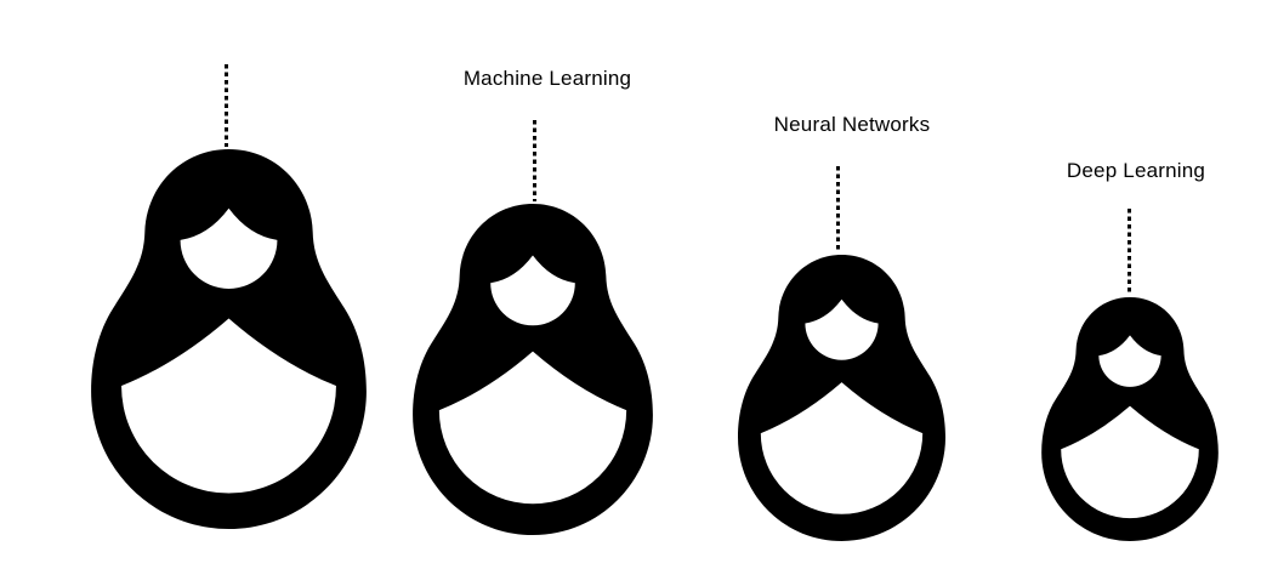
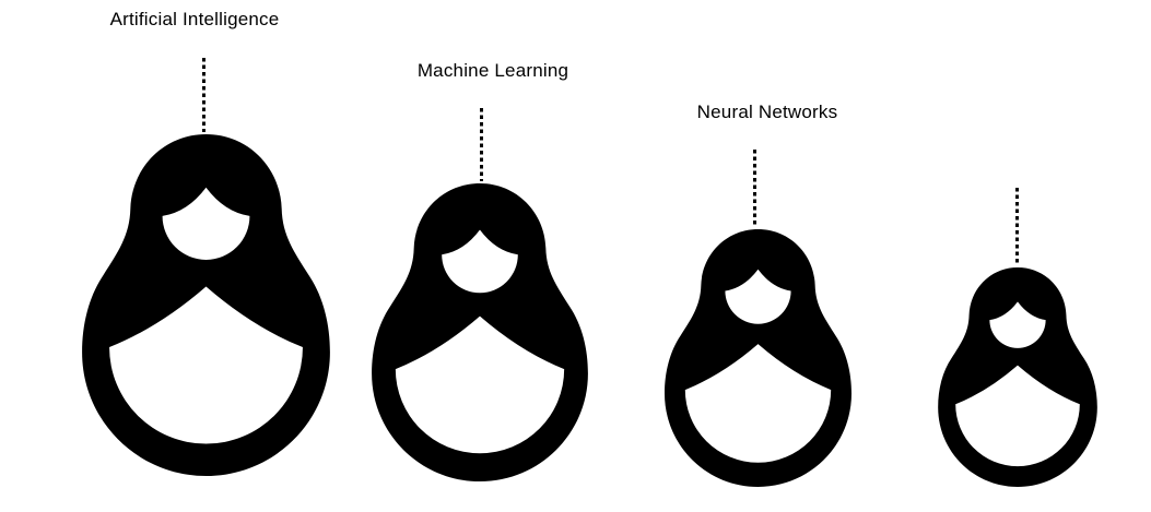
+ Artificial Intelligence
  Machine Learning
  Neural Networks
- Deep Learning
